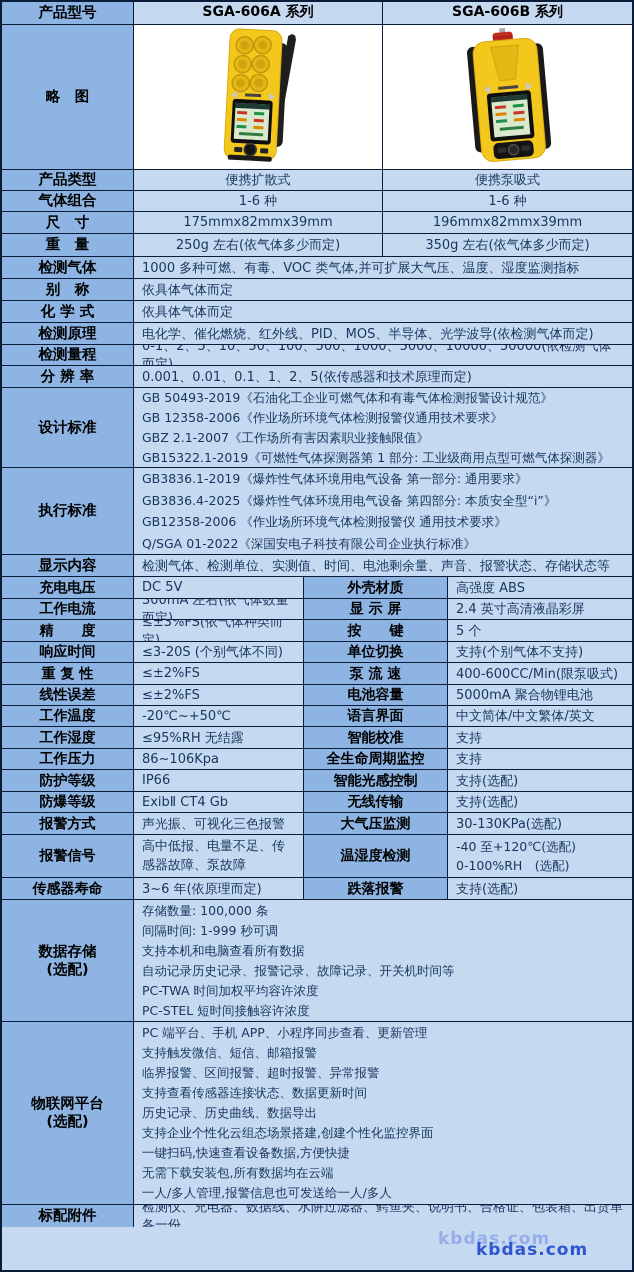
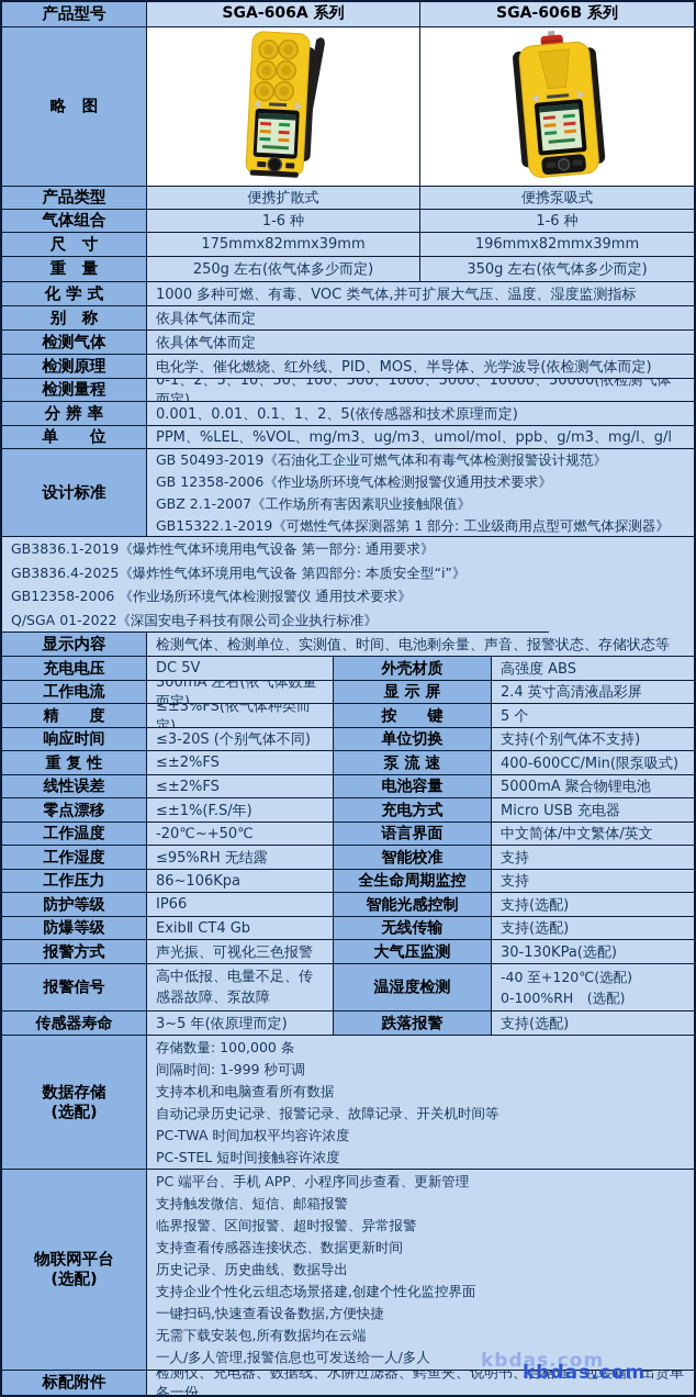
  产品型号
  SGA-606A 系列
  SGA-606B 系列
  略 图
  产品类型
  便携扩散式
  便携泵吸式
  气体组合
  1-6 种
  1-6 种
  尺 寸
  175mmx82mmx39mm
  196mmx82mmx39mm
  重 量
  250g 左右(依气体多少而定)
  350g 左右(依气体多少而定)
- 检测气体
+ 化 学 式
  1000 多种可燃、有毒、VOC 类气体,并可扩展大气压、温度、湿度监测指标
  别 称
  依具体气体而定
- 化 学 式
+ 检测气体
  依具体气体而定
  检测原理
  电化学、催化燃烧、红外线、PID、MOS、半导体、光学波导(依检测气体而定)
  检测量程
  0-1、2、5、10、50、100、500、1000、5000、10000、50000(依检测气体而定)
  分 辨 率
  0.001、0.01、0.1、1、2、5(依传感器和技术原理而定)
+ 单 位
+ PPM、%LEL、%VOL、mg/m3、ug/m3、umol/mol、ppb、g/m3、mg/l、g/l
  设计标准
  GB 50493-2019《石油化工企业可燃气体和有毒气体检测报警设计规范》
  GB 12358-2006《作业场所环境气体检测报警仪通用技术要求》
  GBZ 2.1-2007《工作场所有害因素职业接触限值》
  GB15322.1-2019《可燃性气体探测器第 1 部分: 工业级商用点型可燃气体探测器》
- 执行标准
  GB3836.1-2019《爆炸性气体环境用电气设备 第一部分: 通用要求》
  GB3836.4-2025《爆炸性气体环境用电气设备 第四部分: 本质安全型“i”》
  GB12358-2006 《作业场所环境气体检测报警仪 通用技术要求》
  Q/SGA 01-2022《深国安电子科技有限公司企业执行标准》
  显示内容
  检测气体、检测单位、实测值、时间、电池剩余量、声音、报警状态、存储状态等
  充电电压
  DC 5V
  外壳材质
  高强度 ABS
  工作电流
  300mA 左右(依气体数量而定)
  显 示 屏
  2.4 英寸高清液晶彩屏
  精 度
  ≤±3%FS(依气体种类而定)
  按 键
  5 个
  响应时间
  ≤3-20S (个别气体不同)
  单位切换
  支持(个别气体不支持)
  重 复 性
  ≤±2%FS
  泵 流 速
  400-600CC/Min(限泵吸式)
  线性误差
  ≤±2%FS
  电池容量
  5000mA 聚合物锂电池
+ 零点漂移
+ ≤±1%(F.S/年)
+ 充电方式
+ Micro USB 充电器
  工作温度
  -20℃~+50℃
  语言界面
  中文简体/中文繁体/英文
  工作湿度
  ≤95%RH 无结露
  智能校准
  支持
  工作压力
  86~106Kpa
  全生命周期监控
  支持
  防护等级
  IP66
  智能光感控制
  支持(选配)
  防爆等级
  ExibⅡ CT4 Gb
  无线传输
  支持(选配)
  报警方式
  声光振、可视化三色报警
  大气压监测
  30-130KPa(选配)
  报警信号
  高中低报、电量不足、传感器故障、泵故障
  温湿度检测
  -40 至+120℃(选配)
  0-100%RH (选配)
  传感器寿命
- 3~6 年(依原理而定)
+ 3~5 年(依原理而定)
  跌落报警
  支持(选配)
  数据存储
  (选配)
  存储数量: 100,000 条
  间隔时间: 1-999 秒可调
  支持本机和电脑查看所有数据
  自动记录历史记录、报警记录、故障记录、开关机时间等
  PC-TWA 时间加权平均容许浓度
  PC-STEL 短时间接触容许浓度
  物联网平台
  (选配)
  PC 端平台、手机 APP、小程序同步查看、更新管理
  支持触发微信、短信、邮箱报警
  临界报警、区间报警、超时报警、异常报警
  支持查看传感器连接状态、数据更新时间
  历史记录、历史曲线、数据导出
  支持企业个性化云组态场景搭建,创建个性化监控界面
  一键扫码,快速查看设备数据,方便快捷
  无需下载安装包,所有数据均在云端
  一人/多人管理,报警信息也可发送给一人/多人
  标配附件
  检测仪、充电器、数据线、水阱过滤器、鳄鱼夹、说明书、合格证、包装箱、出货单各一份
  kbdas.com
